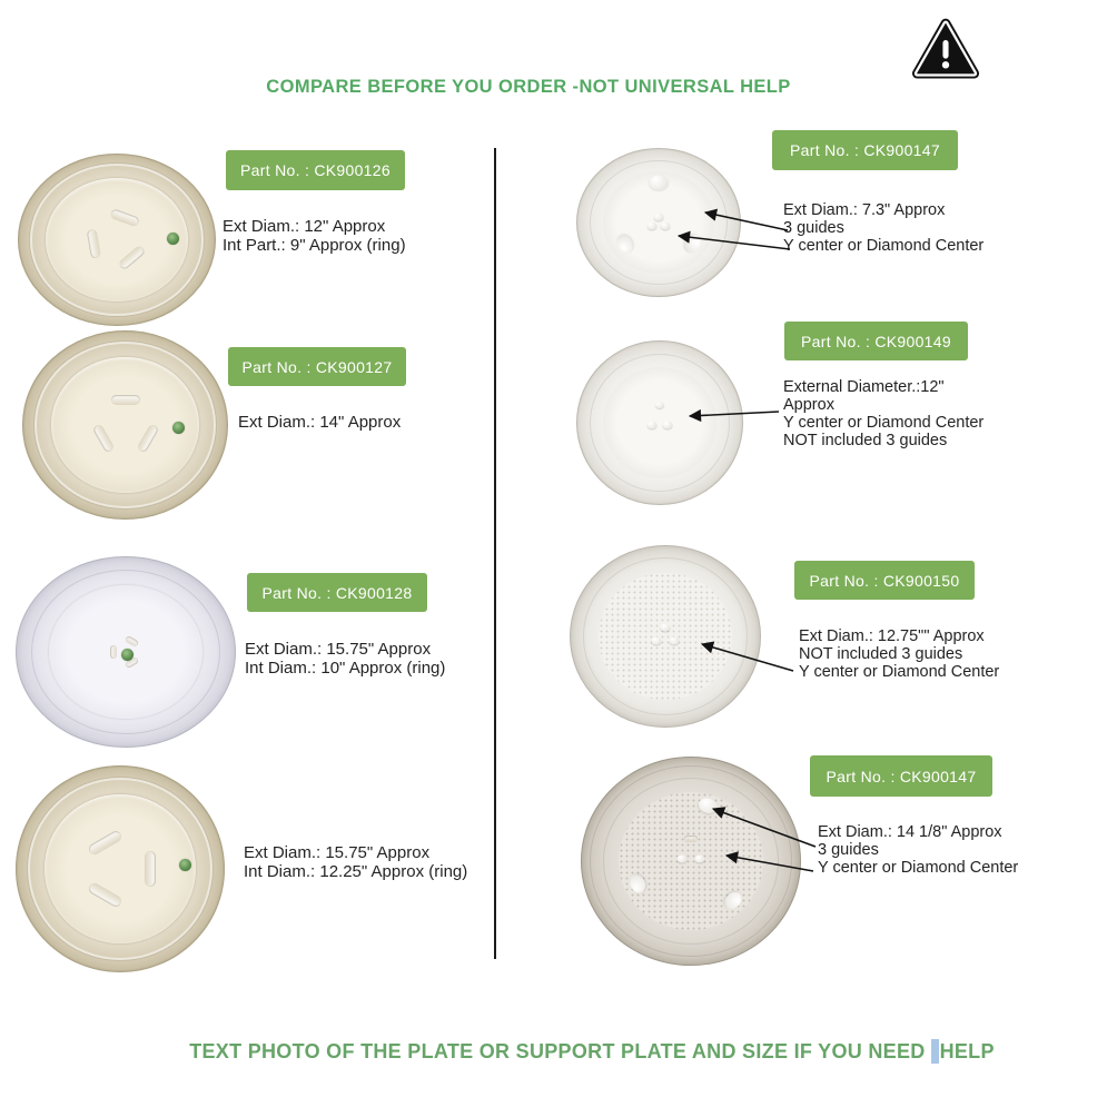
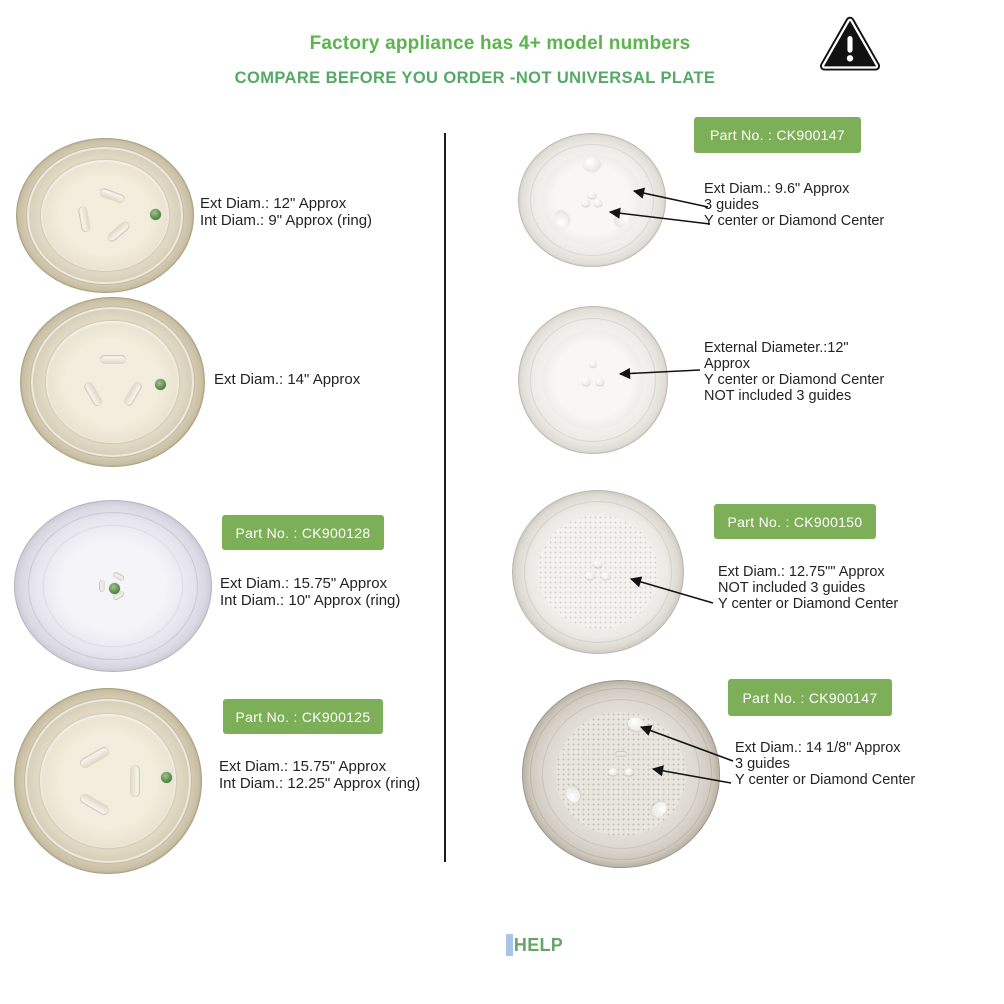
+ Factory appliance has 4+ model numbers
- COMPARE BEFORE YOU ORDER -NOT UNIVERSAL HELP
+ COMPARE BEFORE YOU ORDER -NOT UNIVERSAL PLATE
- Part No. : CK900126
  Ext Diam.: 12" Approx
- Int Part.: 9" Approx (ring)
+ Int Diam.: 9" Approx (ring)
- Part No. : CK900127
  Ext Diam.: 14" Approx
  Part No. : CK900128
  Ext Diam.: 15.75" Approx
  Int Diam.: 10" Approx (ring)
+ Part No. : CK900125
  Ext Diam.: 15.75" Approx
  Int Diam.: 12.25" Approx (ring)
  Part No. : CK900147
- Ext Diam.: 7.3" Approx
+ Ext Diam.: 9.6" Approx
  3 guides
  Y center or Diamond Center
- Part No. : CK900149
  External Diameter.:12"
  Approx
  Y center or Diamond Center
  NOT included 3 guides
  Part No. : CK900150
  Ext Diam.: 12.75"" Approx
  NOT included 3 guides
  Y center or Diamond Center
  Part No. : CK900147
  Ext Diam.: 14 1/8" Approx
  3 guides
  Y center or Diamond Center
- TEXT PHOTO OF THE PLATE OR SUPPORT PLATE AND SIZE IF YOU NEED
  HELP
